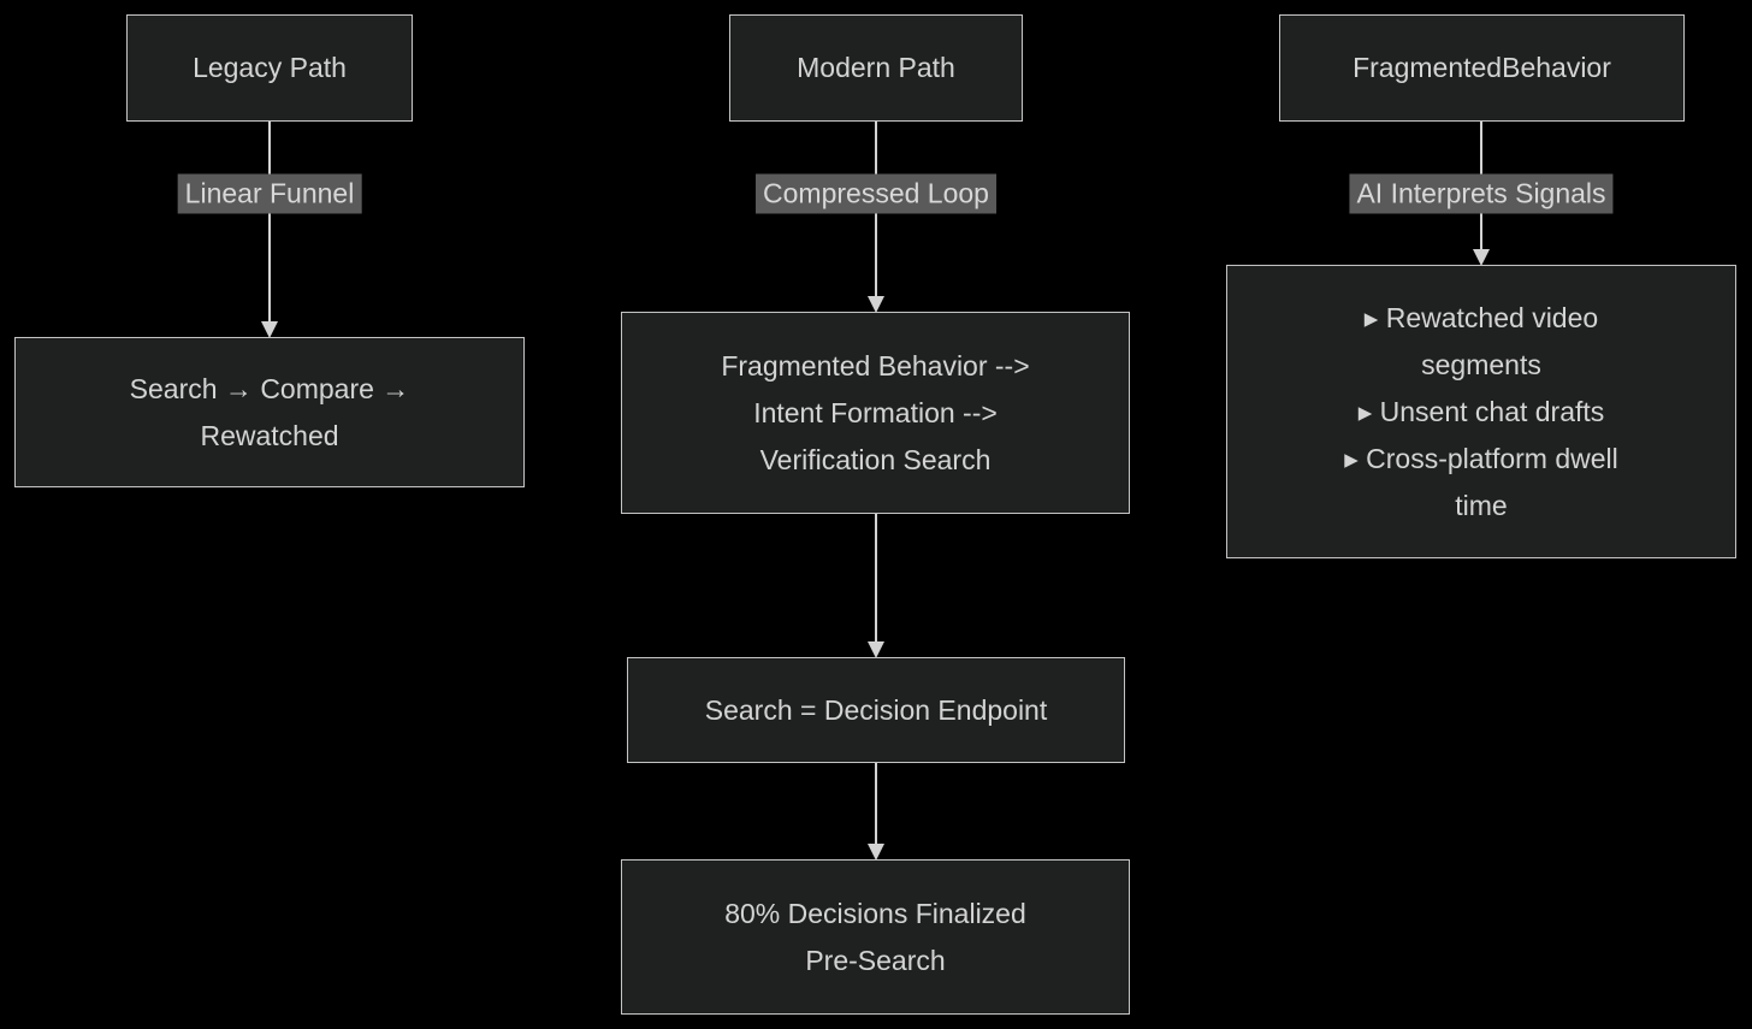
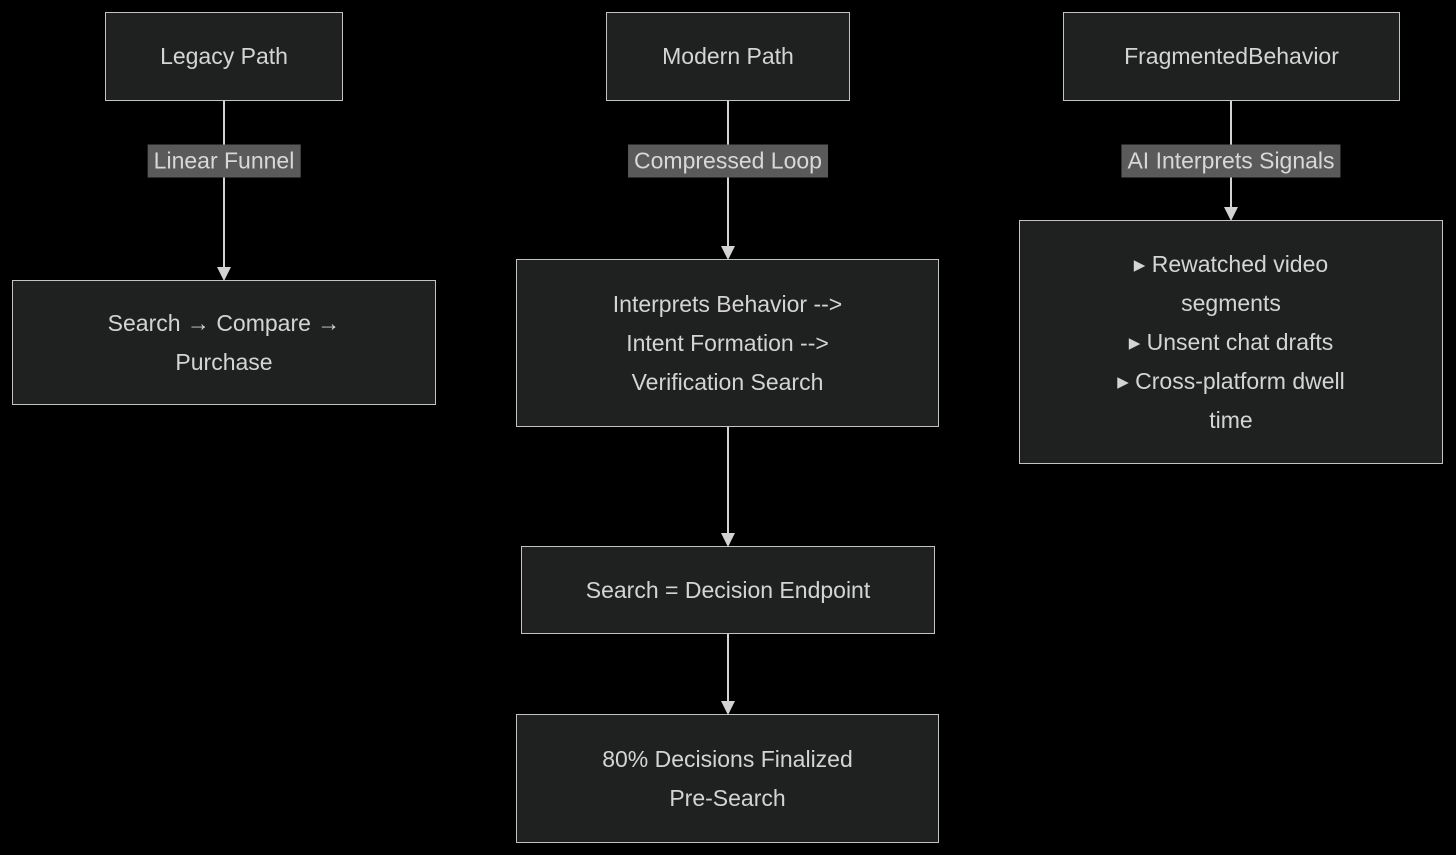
  Legacy Path
  Linear Funnel
- Search → Compare → Rewatched
+ Search → Compare → Purchase
  Modern Path
  Compressed Loop
- Fragmented Behavior --> Intent Formation --> Verification Search
+ Interprets Behavior --> Intent Formation --> Verification Search
  Search = Decision Endpoint
  80% Decisions Finalized Pre-Search
  FragmentedBehavior
  AI Interprets Signals
  ▸ Rewatched video segments
  ▸ Unsent chat drafts
  ▸ Cross-platform dwell time
